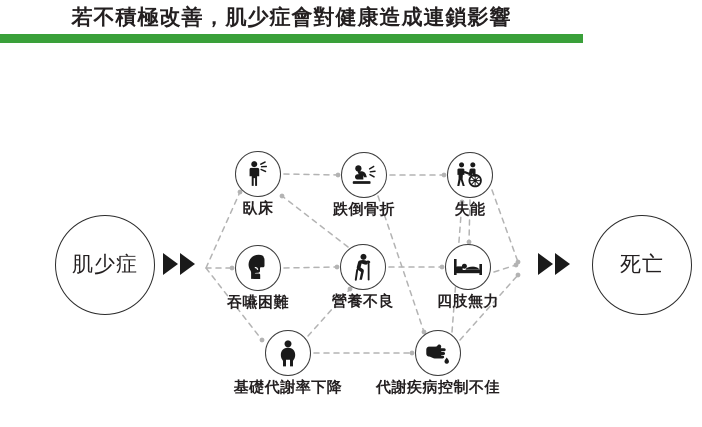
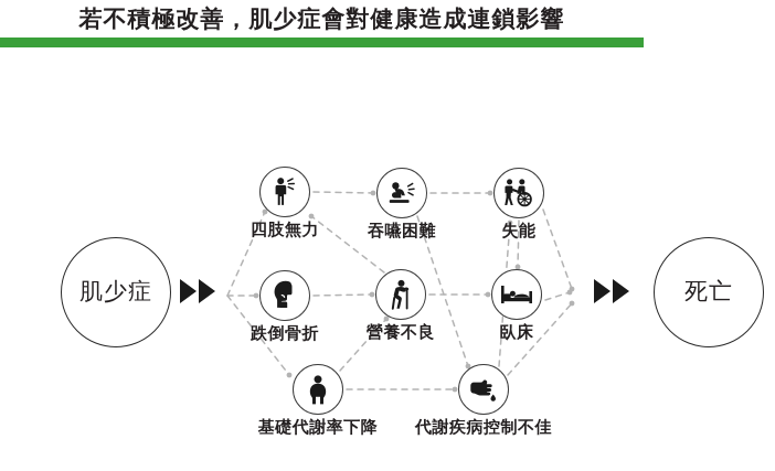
  若不積極改善，肌少症會對健康造成連鎖影響
  肌少症
  死亡
- 臥床
+ 四肢無力
- 跌倒骨折
+ 吞嚥困難
  失能
- 吞嚥困難
+ 跌倒骨折
  營養不良
- 四肢無力
+ 臥床
  基礎代謝率下降
  代謝疾病控制不佳
